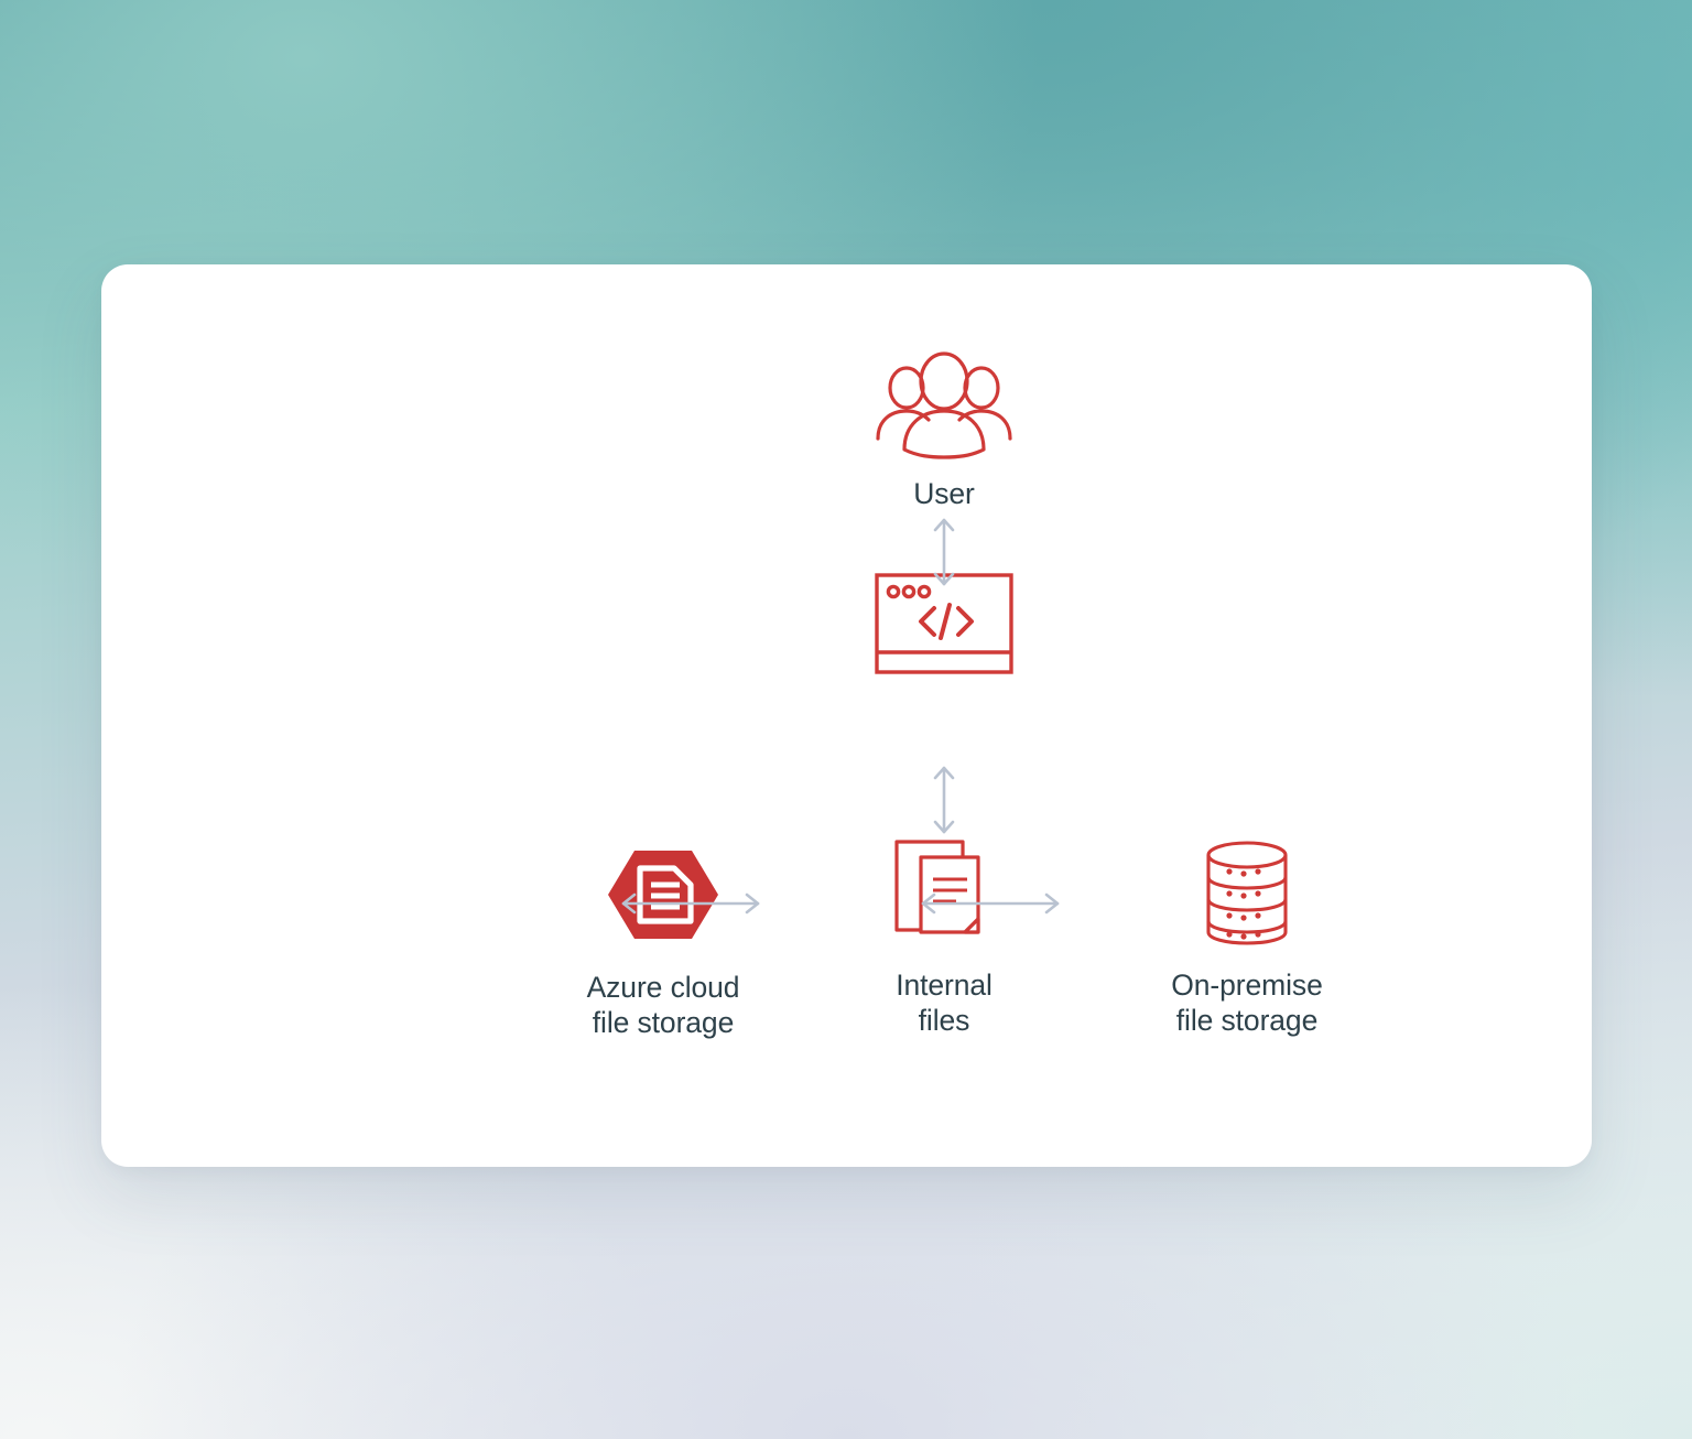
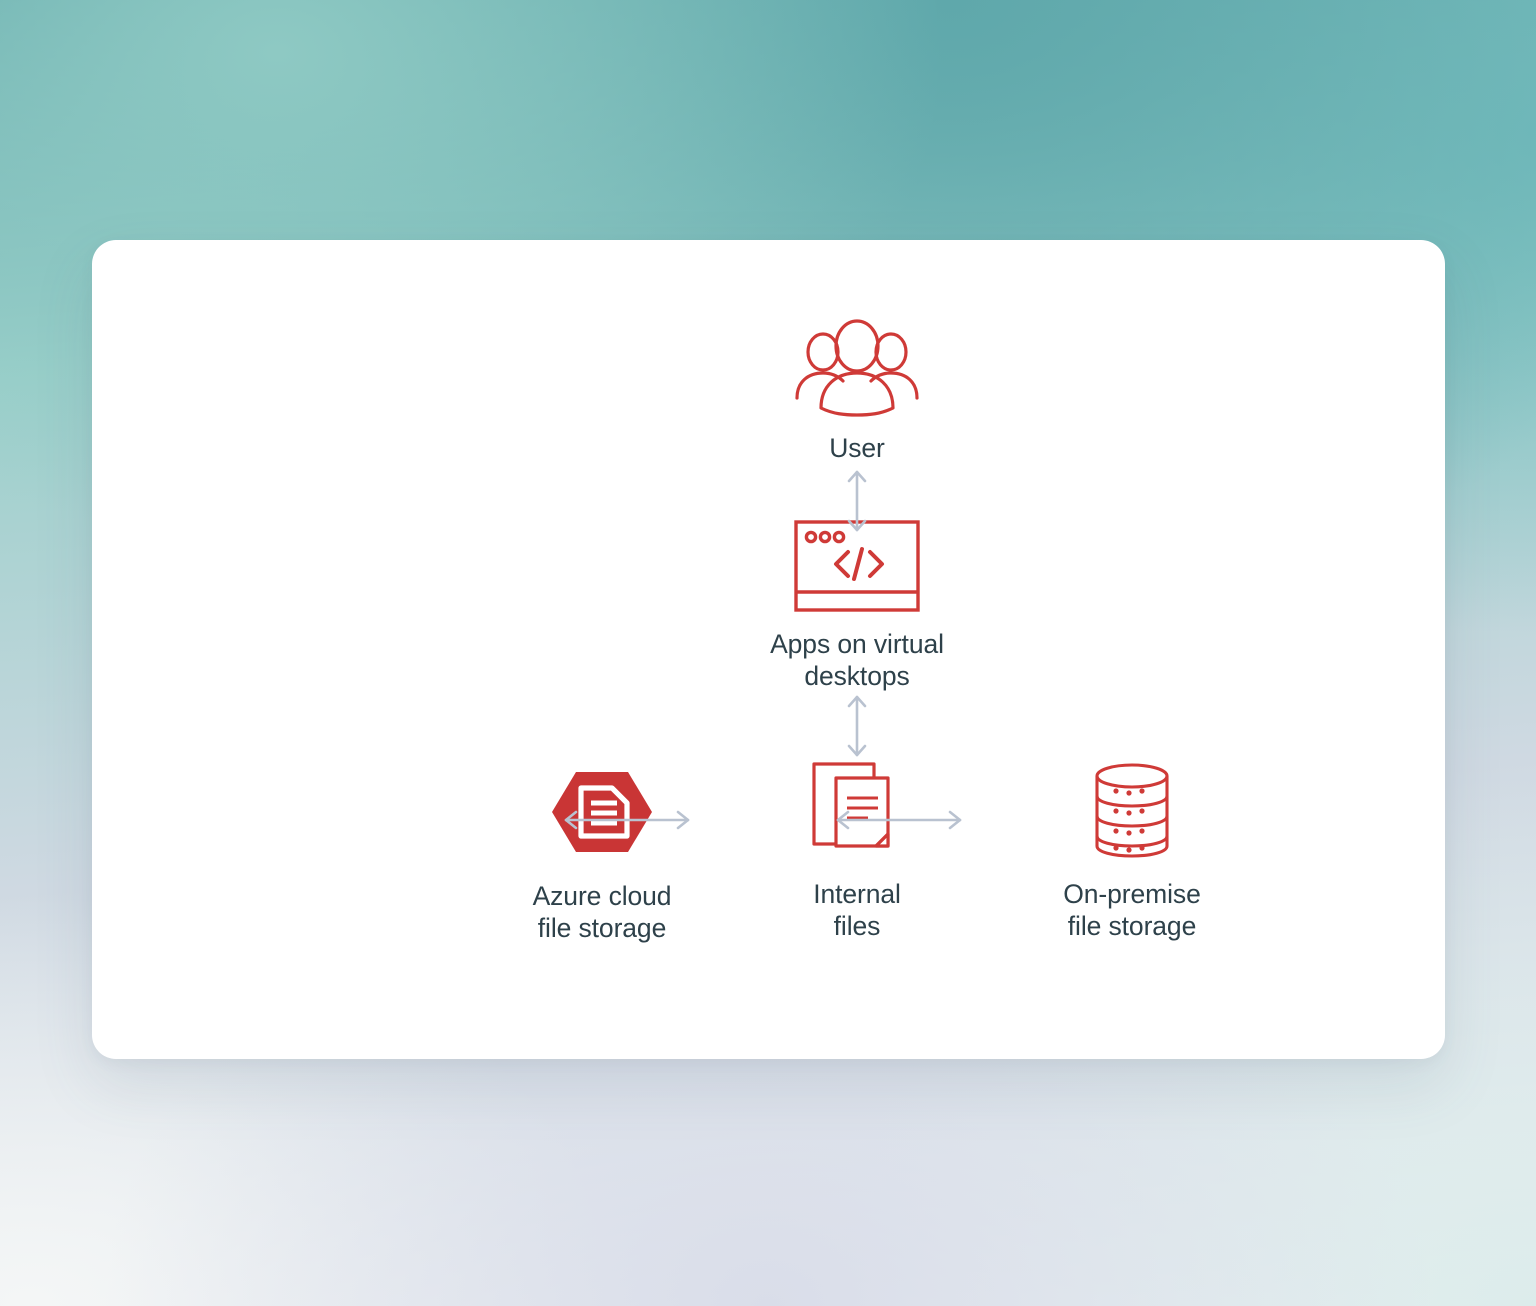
  User
+ Apps on virtual
+ desktops
  Azure cloud
  file storage
  Internal
  files
  On-premise
  file storage
